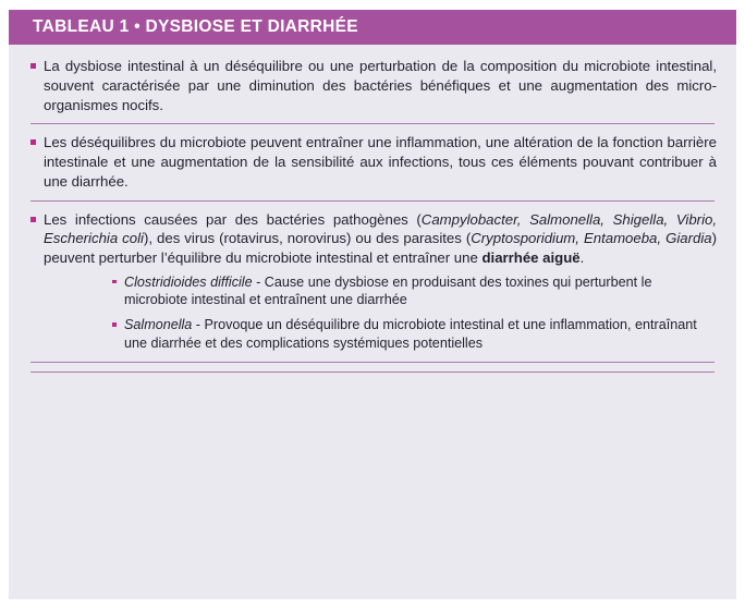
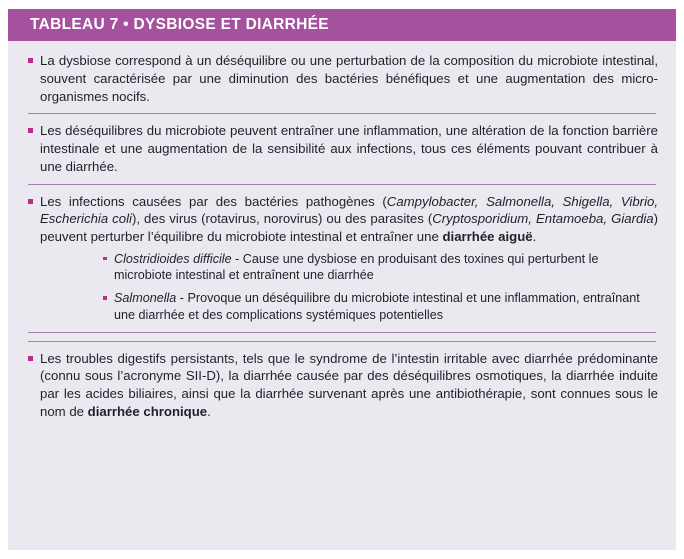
- TABLEAU 1 • DYSBIOSE ET DIARRHÉE
+ TABLEAU 7 • DYSBIOSE ET DIARRHÉE
- La dysbiose intestinal à un déséquilibre ou une perturbation de la composition du microbiote intestinal, souvent caractérisée par une diminution des bactéries bénéfiques et une augmentation des micro-organismes nocifs.
+ La dysbiose correspond à un déséquilibre ou une perturbation de la composition du microbiote intestinal, souvent caractérisée par une diminution des bactéries bénéfiques et une augmentation des micro-organismes nocifs.
  Les déséquilibres du microbiote peuvent entraîner une inflammation, une altération de la fonction barrière intestinale et une augmentation de la sensibilité aux infections, tous ces éléments pouvant contribuer à une diarrhée.
  Les infections causées par des bactéries pathogènes (Campylobacter, Salmonella, Shigella, Vibrio, Escherichia coli), des virus (rotavirus, norovirus) ou des parasites (Cryptosporidium, Entamoeba, Giardia) peuvent perturber l’équilibre du microbiote intestinal et entraîner une diarrhée aiguë.
  Clostridioides difficile - Cause une dysbiose en produisant des toxines qui perturbent le microbiote intestinal et entraînent une diarrhée
  Salmonella - Provoque un déséquilibre du microbiote intestinal et une inflammation, entraînant une diarrhée et des complications systémiques potentielles
+ Les troubles digestifs persistants, tels que le syndrome de l’intestin irritable avec diarrhée prédominante (connu sous l’acronyme SII-D), la diarrhée causée par des déséquilibres osmotiques, la diarrhée induite par les acides biliaires, ainsi que la diarrhée survenant après une antibiothérapie, sont connues sous le nom de diarrhée chronique.
